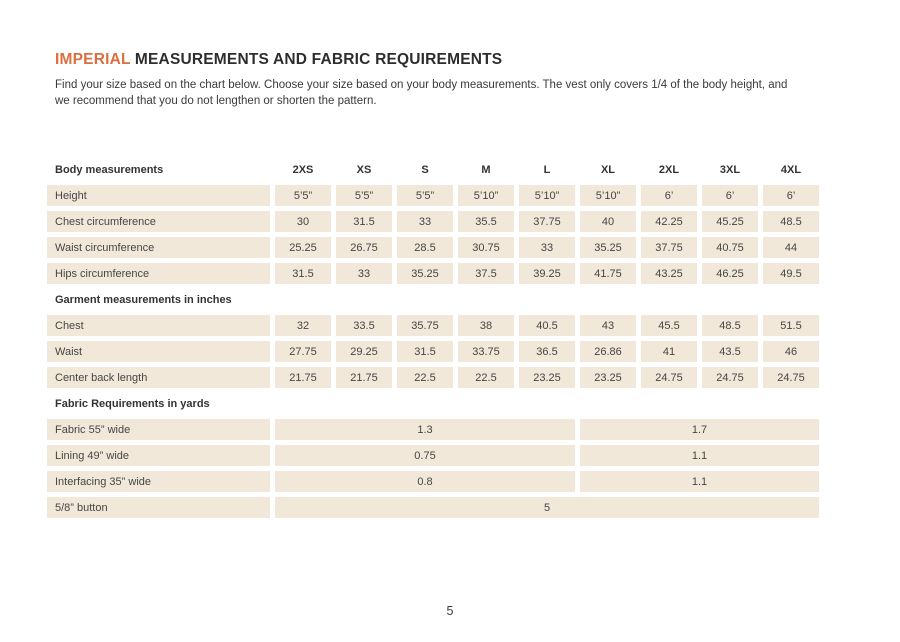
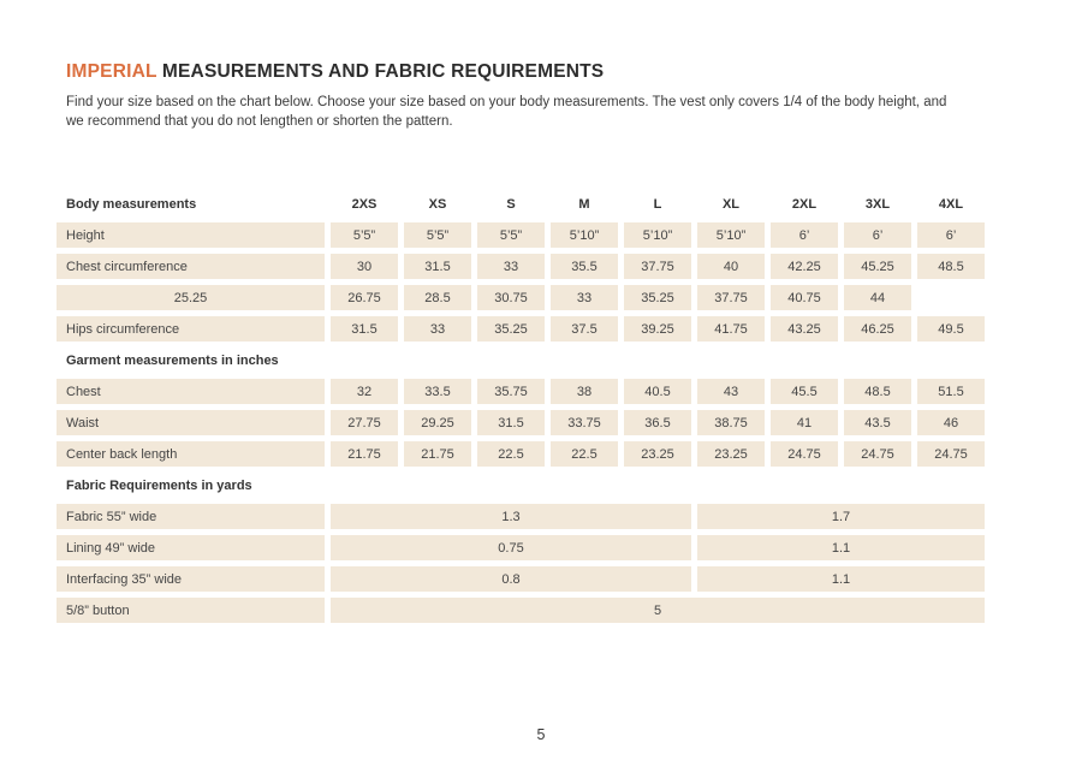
  IMPERIAL MEASUREMENTS AND FABRIC REQUIREMENTS
  Find your size based on the chart below. Choose your size based on your body measurements. The vest only covers 1/4 of the body height, and we recommend that you do not lengthen or shorten the pattern.
  Body measurements
  2XS
  XS
  S
  M
  L
  XL
  2XL
  3XL
  4XL
  Height
  5’5”
  5’5”
  5’5”
  5’10”
  5’10”
  5’10”
  6’
  6’
  6’
  Chest circumference
  30
  31.5
  33
  35.5
  37.75
  40
  42.25
  45.25
  48.5
- Waist circumference
  25.25
  26.75
  28.5
  30.75
  33
  35.25
  37.75
  40.75
  44
  Hips circumference
  31.5
  33
  35.25
  37.5
  39.25
  41.75
  43.25
  46.25
  49.5
  Garment measurements in inches
  Chest
  32
  33.5
  35.75
  38
  40.5
  43
  45.5
  48.5
  51.5
  Waist
  27.75
  29.25
  31.5
  33.75
  36.5
- 26.86
+ 38.75
  41
  43.5
  46
  Center back length
  21.75
  21.75
  22.5
  22.5
  23.25
  23.25
  24.75
  24.75
  24.75
  Fabric Requirements in yards
  Fabric 55” wide
  1.3
  1.7
  Lining 49” wide
  0.75
  1.1
  Interfacing 35” wide
  0.8
  1.1
  5/8” button
  5
  5
